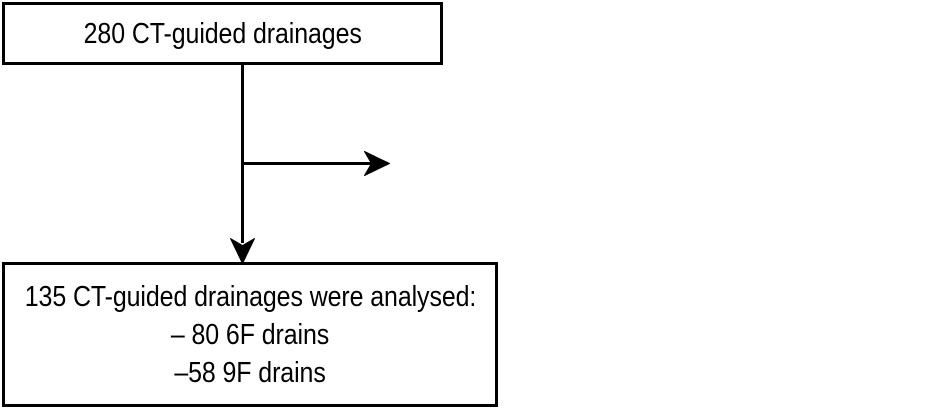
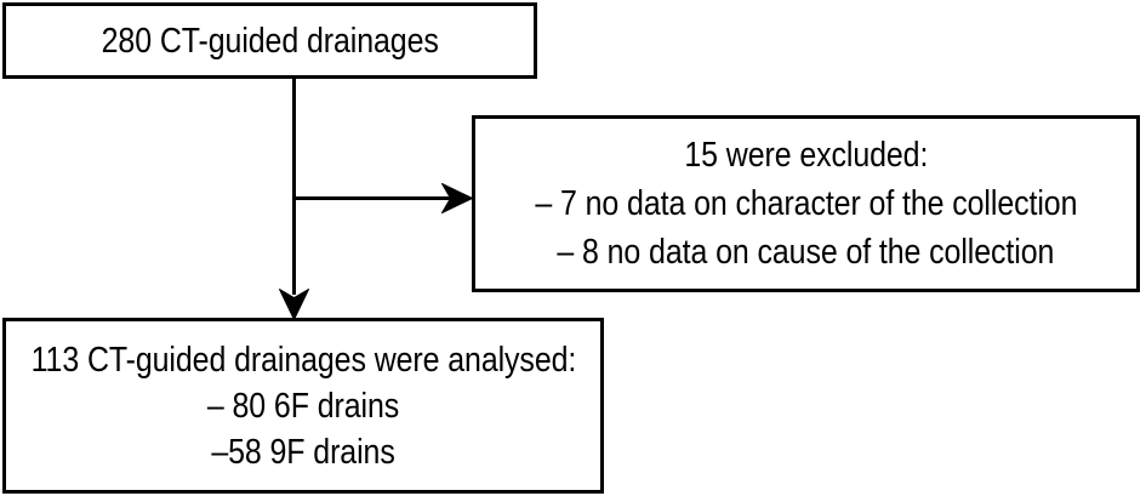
  280 CT-guided drainages
+ 15 were excluded:
+ – 7 no data on character of the collection
+ – 8 no data on cause of the collection
- 135 CT-guided drainages were analysed:
+ 113 CT-guided drainages were analysed:
  – 80 6F drains
  –58 9F drains
